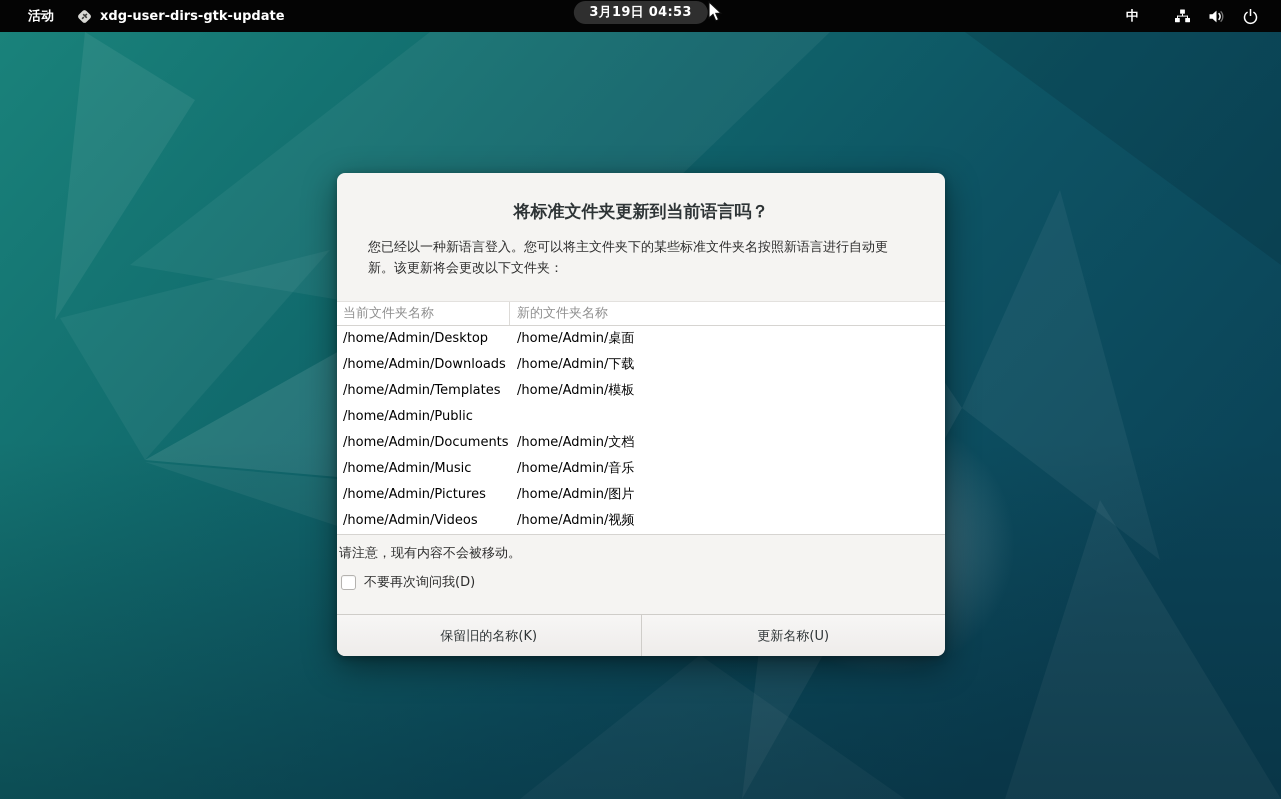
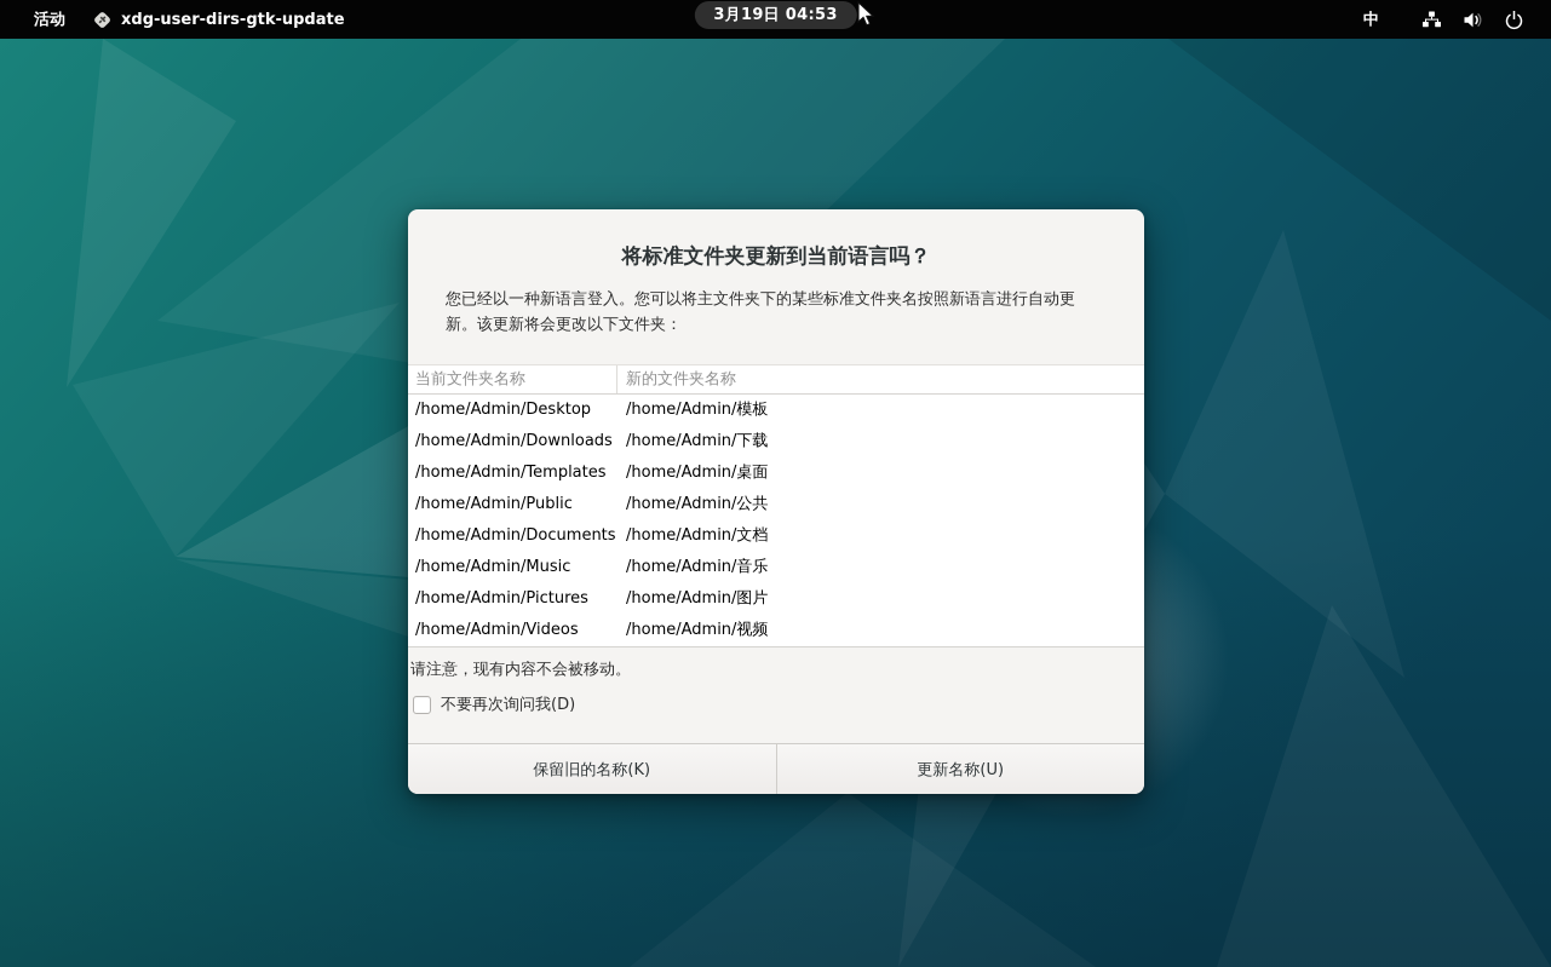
  活动
  xdg-user-dirs-gtk-update
  3月19日 04:53
  中
  将标准文件夹更新到当前语言吗？
  您已经以一种新语言登入。您可以将主文件夹下的某些标准文件夹名按照新语言进行自动更新。该更新将会更改以下文件夹：
  当前文件夹名称
  新的文件夹名称
  /home/Admin/Desktop
- /home/Admin/桌面
+ /home/Admin/模板
  /home/Admin/Downloads
  /home/Admin/下载
  /home/Admin/Templates
- /home/Admin/模板
+ /home/Admin/桌面
  /home/Admin/Public
+ /home/Admin/公共
  /home/Admin/Documents
  /home/Admin/文档
  /home/Admin/Music
  /home/Admin/音乐
  /home/Admin/Pictures
  /home/Admin/图片
  /home/Admin/Videos
  /home/Admin/视频
  请注意，现有内容不会被移动。
  不要再次询问我(D)
  保留旧的名称(K)
  更新名称(U)
